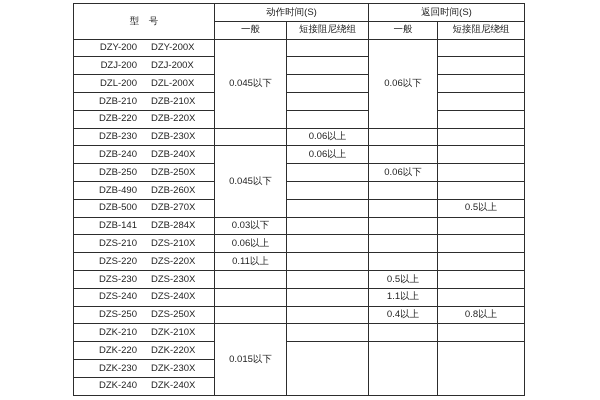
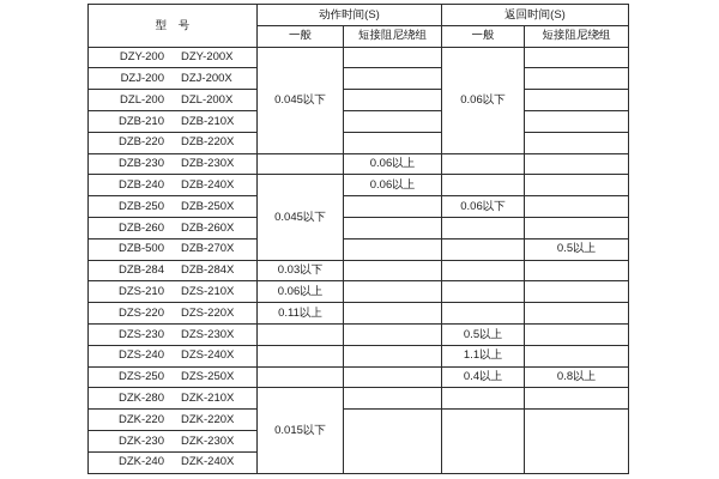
  型 号	动作时间(S)	返回时间(S)
  一般	短接阻尼绕组	一般	短接阻尼绕组
  DZY-200 DZY-200X	0.045以下		0.06以下
  DZJ-200 DZJ-200X
  DZL-200 DZL-200X
  DZB-210 DZB-210X
  DZB-220 DZB-220X
  DZB-230 DZB-230X		0.06以上
  DZB-240 DZB-240X	0.045以下	0.06以上
  DZB-250 DZB-250X		0.06以下
- DZB-490 DZB-260X
+ DZB-260 DZB-260X
  DZB-500 DZB-270X			0.5以上
- DZB-141 DZB-284X	0.03以下
+ DZB-284 DZB-284X	0.03以下
  DZS-210 DZS-210X	0.06以上
  DZS-220 DZS-220X	0.11以上
  DZS-230 DZS-230X			0.5以上
  DZS-240 DZS-240X			1.1以上
  DZS-250 DZS-250X			0.4以上	0.8以上
- DZK-210 DZK-210X	0.015以下
+ DZK-280 DZK-210X	0.015以下
  DZK-220 DZK-220X
  DZK-230 DZK-230X
  DZK-240 DZK-240X
